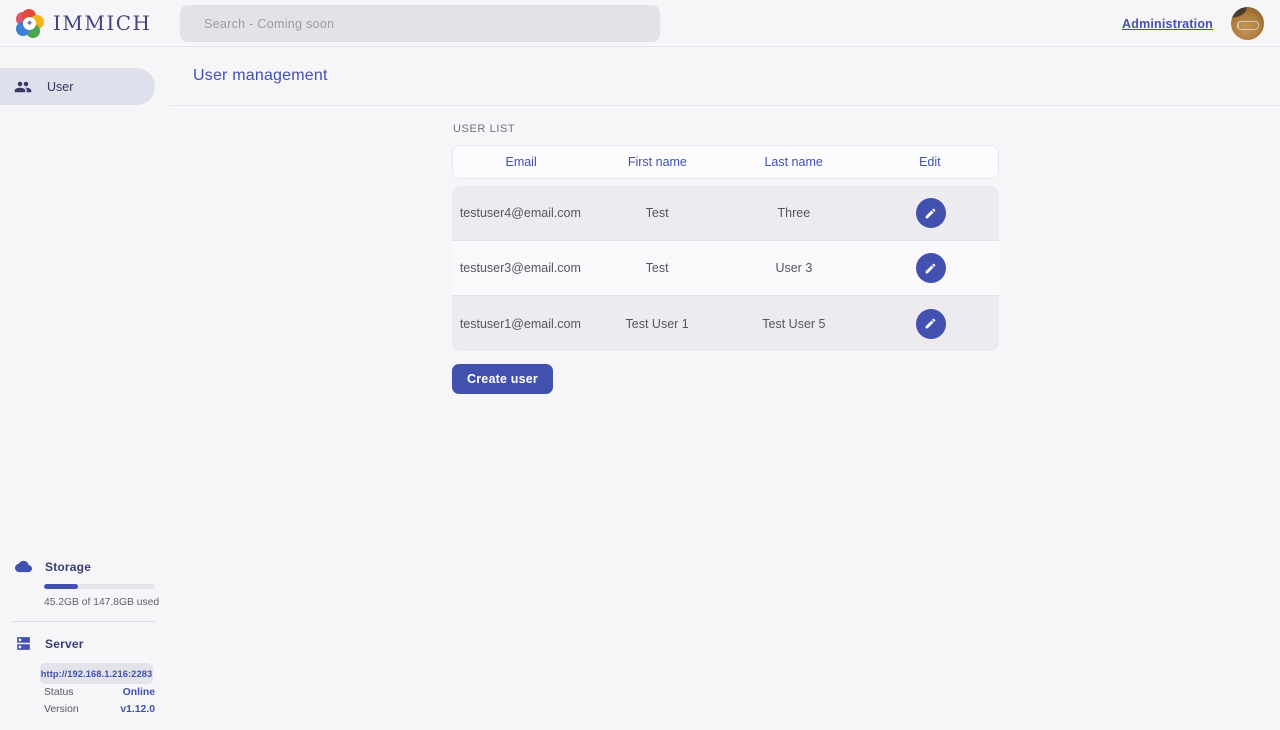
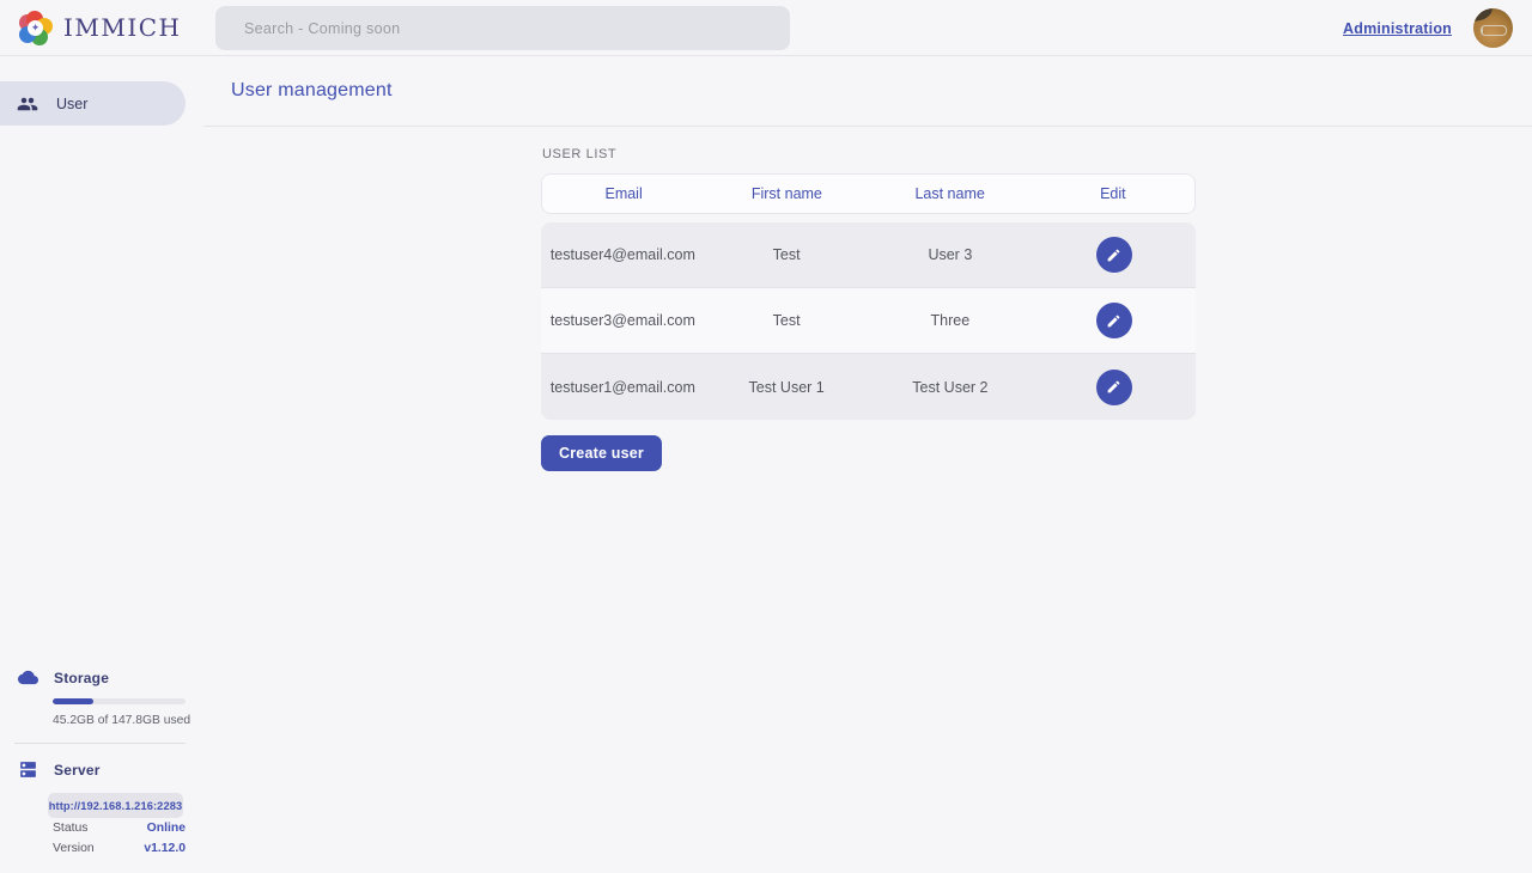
  ✦
  IMMICH
  Search - Coming soon
  Administration
  User
  Storage
  45.2GB of 147.8GB used
  Server
  http://192.168.1.216:2283
  Status
  Online
  Version
  v1.12.0
  User management
  USER LIST
  Email
  First name
  Last name
  Edit
  testuser4@email.com
  Test
- Three
+ User 3
  testuser3@email.com
  Test
- User 3
+ Three
  testuser1@email.com
  Test User 1
- Test User 5
+ Test User 2
  Create user
